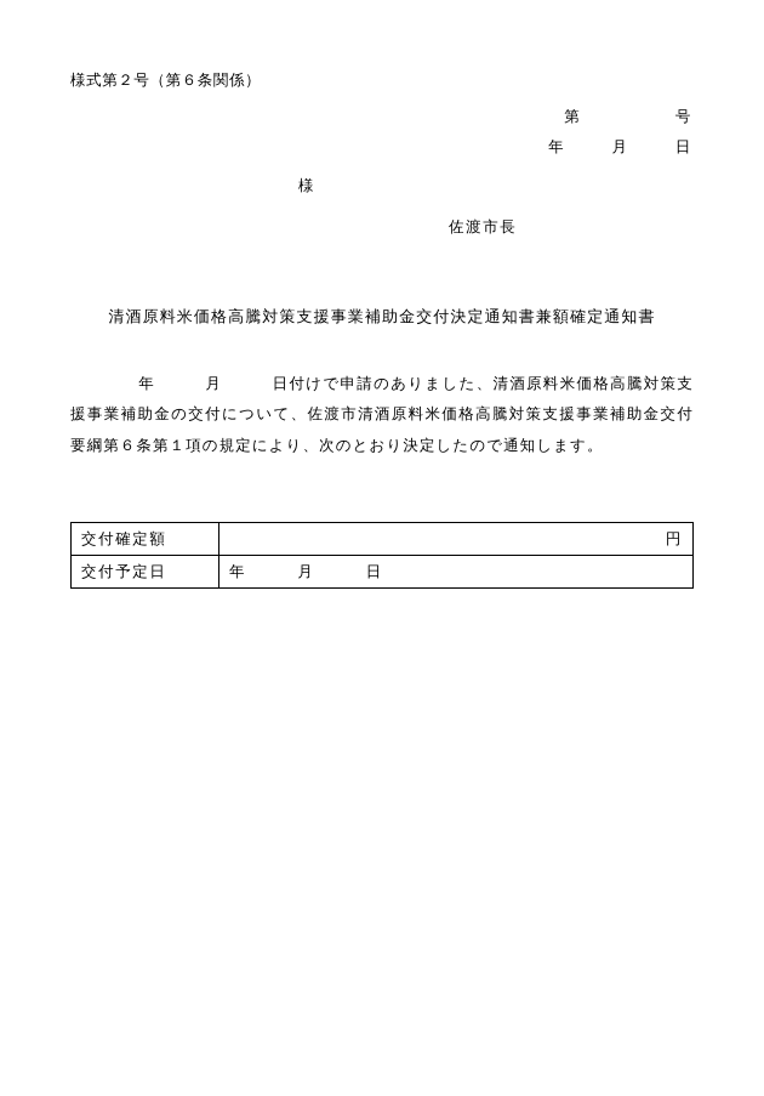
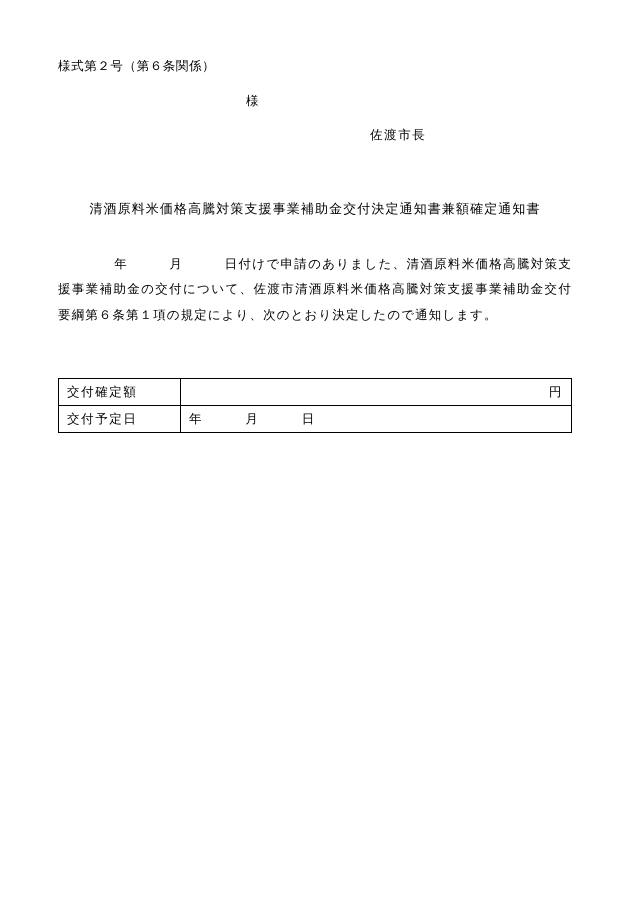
  様式第２号（第６条関係）
- 第 号
- 年 月 日
  様
  佐渡市長
  清酒原料米価格高騰対策支援事業補助金交付決定通知書兼額確定通知書
  年 月 日付けで申請のありました、清酒原料米価格高騰対策支援事業補助金の交付について、佐渡市清酒原料米価格高騰対策支援事業補助金交付要綱第６条第１項の規定により、次のとおり決定したので通知します。
  交付確定額	円
  交付予定日	年 月 日
